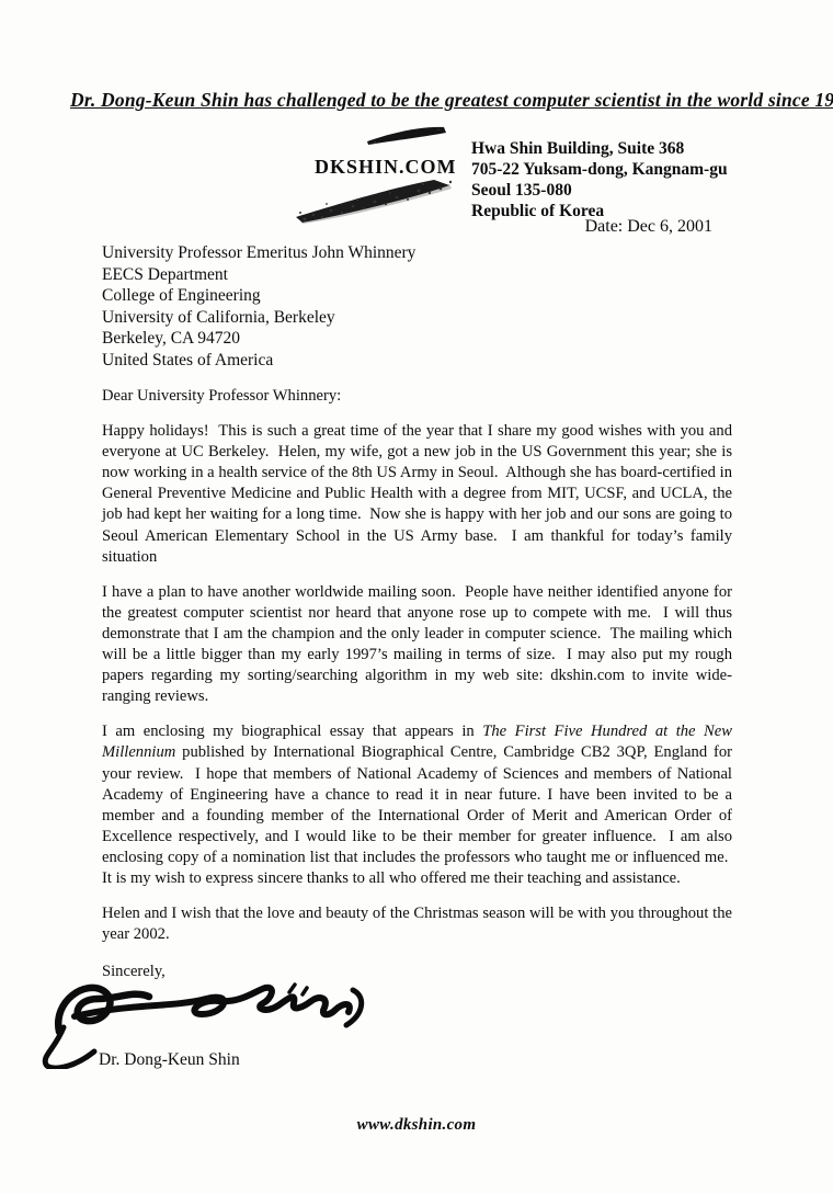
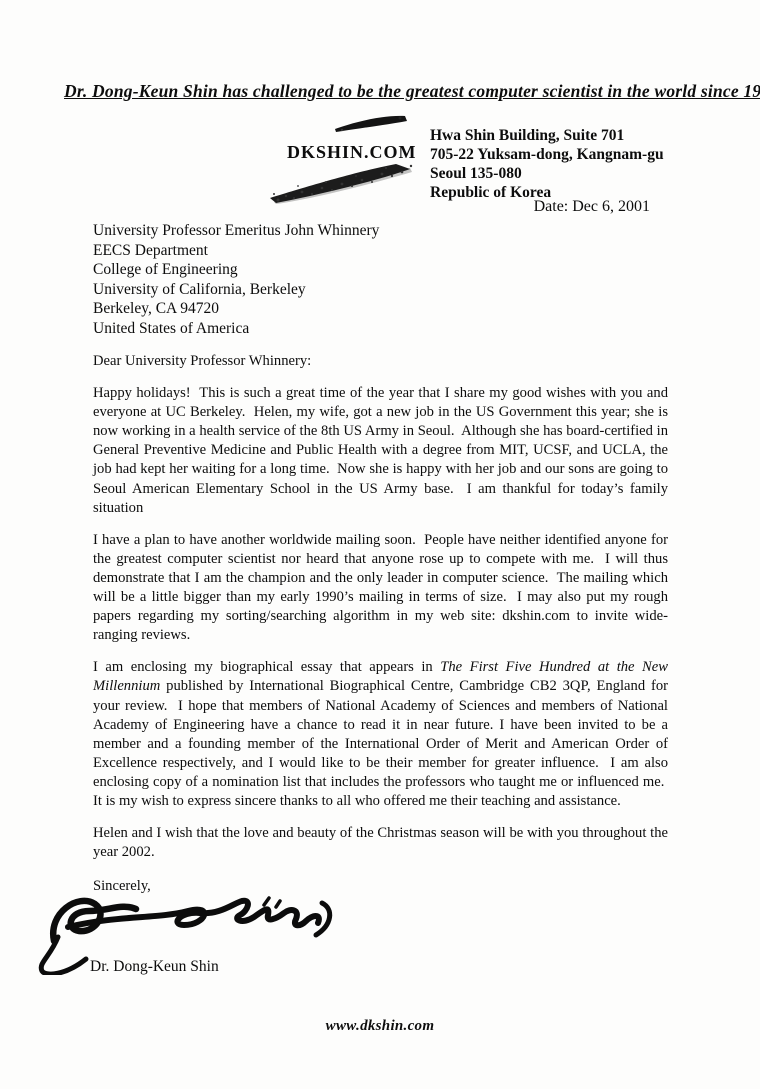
  Dr. Dong-Keun Shin has challenged to be the greatest computer scientist in the world since 19
  DKSHIN.COM
- Hwa Shin Building, Suite 368
+ Hwa Shin Building, Suite 701
  705-22 Yuksam-dong, Kangnam-gu
  Seoul 135-080
  Republic of Korea
  Date: Dec 6, 2001
  University Professor Emeritus John Whinnery
  EECS Department
  College of Engineering
  University of California, Berkeley
  Berkeley, CA 94720
  United States of America
  Dear University Professor Whinnery:
  Happy holidays! This is such a great time of the year that I share my good wishes with you and everyone at UC Berkeley. Helen, my wife, got a new job in the US Government this year; she is now working in a health service of the 8th US Army in Seoul. Although she has board-certified in General Preventive Medicine and Public Health with a degree from MIT, UCSF, and UCLA, the job had kept her waiting for a long time. Now she is happy with her job and our sons are going to Seoul American Elementary School in the US Army base. I am thankful for today’s family situation
- I have a plan to have another worldwide mailing soon. People have neither identified anyone for the greatest computer scientist nor heard that anyone rose up to compete with me. I will thus demonstrate that I am the champion and the only leader in computer science. The mailing which will be a little bigger than my early 1997’s mailing in terms of size. I may also put my rough papers regarding my sorting/searching algorithm in my web site: dkshin.com to invite wide-ranging reviews.
+ I have a plan to have another worldwide mailing soon. People have neither identified anyone for the greatest computer scientist nor heard that anyone rose up to compete with me. I will thus demonstrate that I am the champion and the only leader in computer science. The mailing which will be a little bigger than my early 1990’s mailing in terms of size. I may also put my rough papers regarding my sorting/searching algorithm in my web site: dkshin.com to invite wide-ranging reviews.
  I am enclosing my biographical essay that appears in The First Five Hundred at the New Millennium published by International Biographical Centre, Cambridge CB2 3QP, England for your review. I hope that members of National Academy of Sciences and members of National Academy of Engineering have a chance to read it in near future. I have been invited to be a member and a founding member of the International Order of Merit and American Order of Excellence respectively, and I would like to be their member for greater influence. I am also enclosing copy of a nomination list that includes the professors who taught me or influenced me. It is my wish to express sincere thanks to all who offered me their teaching and assistance.
  Helen and I wish that the love and beauty of the Christmas season will be with you throughout the year 2002.
  Sincerely,
  Dr. Dong-Keun Shin
  www.dkshin.com
